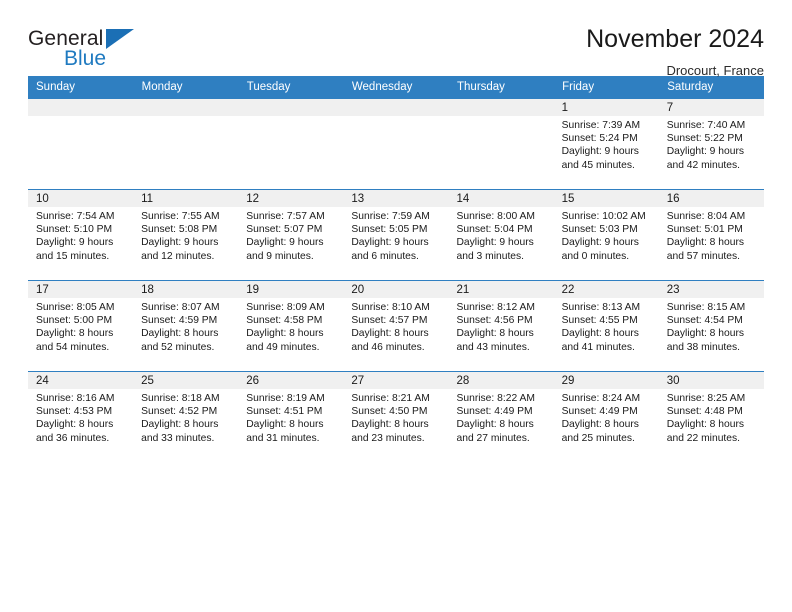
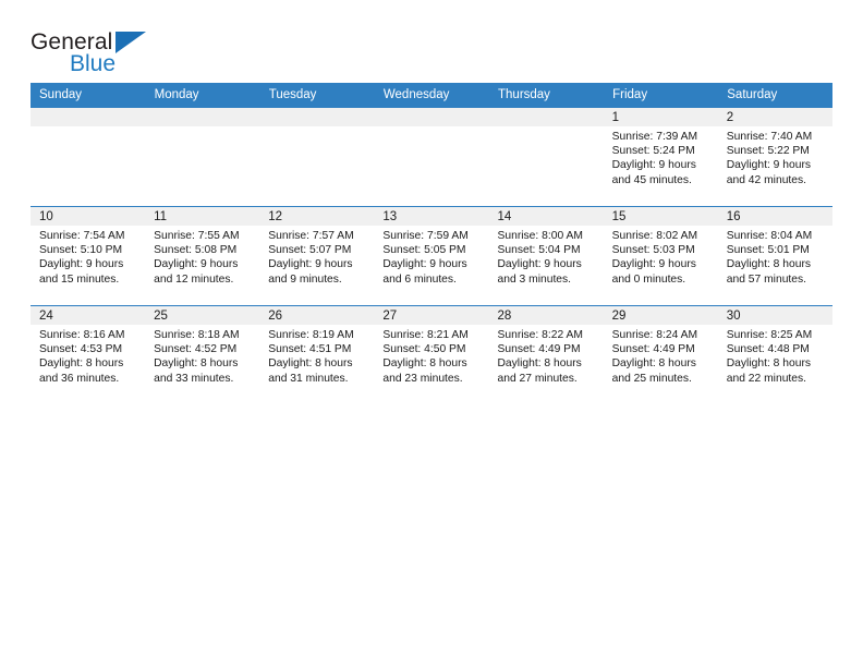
  General
  Blue
- November 2024
- Drocourt, France
  Sunday	Monday	Tuesday	Wednesday	Thursday	Friday	Saturday
- 					1Sunrise: 7:39 AMSunset: 5:24 PMDaylight: 9 hoursand 45 minutes.	7Sunrise: 7:40 AMSunset: 5:22 PMDaylight: 9 hoursand 42 minutes.
+ 					1Sunrise: 7:39 AMSunset: 5:24 PMDaylight: 9 hoursand 45 minutes.	2Sunrise: 7:40 AMSunset: 5:22 PMDaylight: 9 hoursand 42 minutes.
- 10Sunrise: 7:54 AMSunset: 5:10 PMDaylight: 9 hoursand 15 minutes.	11Sunrise: 7:55 AMSunset: 5:08 PMDaylight: 9 hoursand 12 minutes.	12Sunrise: 7:57 AMSunset: 5:07 PMDaylight: 9 hoursand 9 minutes.	13Sunrise: 7:59 AMSunset: 5:05 PMDaylight: 9 hoursand 6 minutes.	14Sunrise: 8:00 AMSunset: 5:04 PMDaylight: 9 hoursand 3 minutes.	15Sunrise: 10:02 AMSunset: 5:03 PMDaylight: 9 hoursand 0 minutes.	16Sunrise: 8:04 AMSunset: 5:01 PMDaylight: 8 hoursand 57 minutes.
+ 10Sunrise: 7:54 AMSunset: 5:10 PMDaylight: 9 hoursand 15 minutes.	11Sunrise: 7:55 AMSunset: 5:08 PMDaylight: 9 hoursand 12 minutes.	12Sunrise: 7:57 AMSunset: 5:07 PMDaylight: 9 hoursand 9 minutes.	13Sunrise: 7:59 AMSunset: 5:05 PMDaylight: 9 hoursand 6 minutes.	14Sunrise: 8:00 AMSunset: 5:04 PMDaylight: 9 hoursand 3 minutes.	15Sunrise: 8:02 AMSunset: 5:03 PMDaylight: 9 hoursand 0 minutes.	16Sunrise: 8:04 AMSunset: 5:01 PMDaylight: 8 hoursand 57 minutes.
- 17Sunrise: 8:05 AMSunset: 5:00 PMDaylight: 8 hoursand 54 minutes.	18Sunrise: 8:07 AMSunset: 4:59 PMDaylight: 8 hoursand 52 minutes.	19Sunrise: 8:09 AMSunset: 4:58 PMDaylight: 8 hoursand 49 minutes.	20Sunrise: 8:10 AMSunset: 4:57 PMDaylight: 8 hoursand 46 minutes.	21Sunrise: 8:12 AMSunset: 4:56 PMDaylight: 8 hoursand 43 minutes.	22Sunrise: 8:13 AMSunset: 4:55 PMDaylight: 8 hoursand 41 minutes.	23Sunrise: 8:15 AMSunset: 4:54 PMDaylight: 8 hoursand 38 minutes.
  24Sunrise: 8:16 AMSunset: 4:53 PMDaylight: 8 hoursand 36 minutes.	25Sunrise: 8:18 AMSunset: 4:52 PMDaylight: 8 hoursand 33 minutes.	26Sunrise: 8:19 AMSunset: 4:51 PMDaylight: 8 hoursand 31 minutes.	27Sunrise: 8:21 AMSunset: 4:50 PMDaylight: 8 hoursand 23 minutes.	28Sunrise: 8:22 AMSunset: 4:49 PMDaylight: 8 hoursand 27 minutes.	29Sunrise: 8:24 AMSunset: 4:49 PMDaylight: 8 hoursand 25 minutes.	30Sunrise: 8:25 AMSunset: 4:48 PMDaylight: 8 hoursand 22 minutes.
